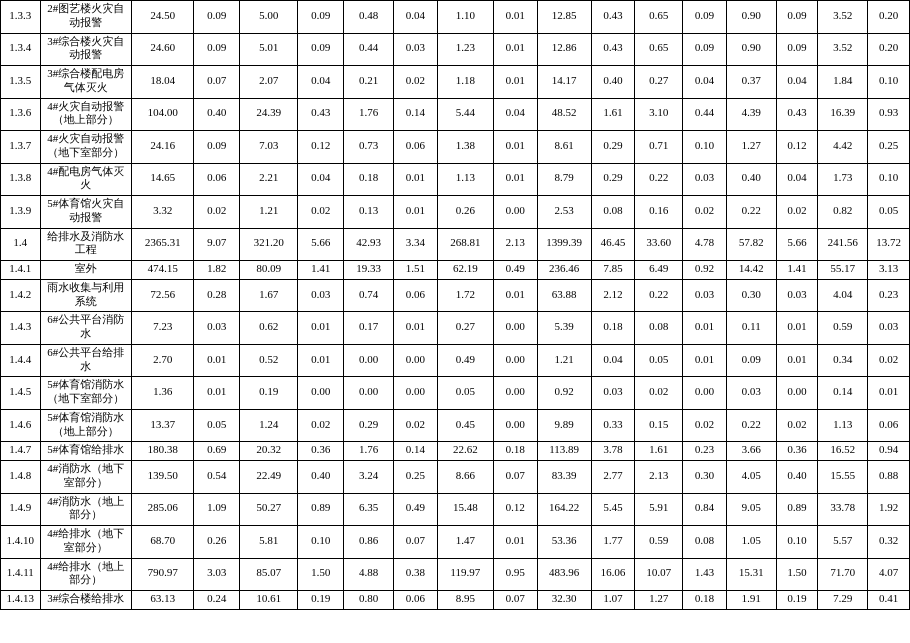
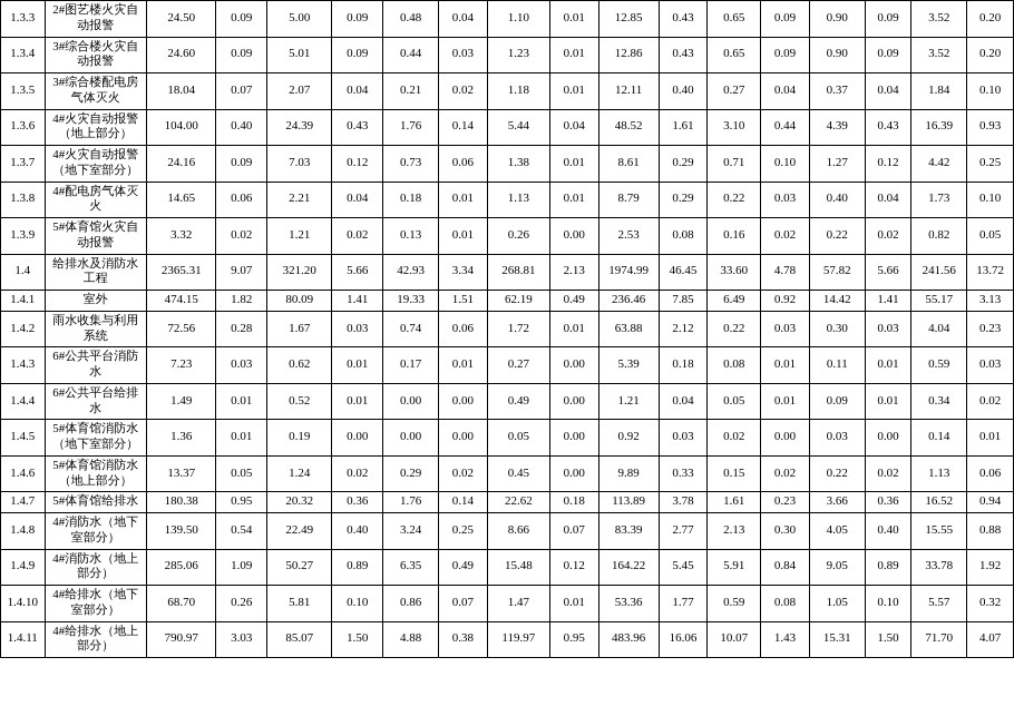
  1.3.3	2#图艺楼火灾自动报警	24.50	0.09	5.00	0.09	0.48	0.04	1.10	0.01	12.85	0.43	0.65	0.09	0.90	0.09	3.52	0.20
  1.3.4	3#综合楼火灾自动报警	24.60	0.09	5.01	0.09	0.44	0.03	1.23	0.01	12.86	0.43	0.65	0.09	0.90	0.09	3.52	0.20
- 1.3.5	3#综合楼配电房气体灭火	18.04	0.07	2.07	0.04	0.21	0.02	1.18	0.01	14.17	0.40	0.27	0.04	0.37	0.04	1.84	0.10
+ 1.3.5	3#综合楼配电房气体灭火	18.04	0.07	2.07	0.04	0.21	0.02	1.18	0.01	12.11	0.40	0.27	0.04	0.37	0.04	1.84	0.10
  1.3.6	4#火灾自动报警（地上部分）	104.00	0.40	24.39	0.43	1.76	0.14	5.44	0.04	48.52	1.61	3.10	0.44	4.39	0.43	16.39	0.93
  1.3.7	4#火灾自动报警（地下室部分）	24.16	0.09	7.03	0.12	0.73	0.06	1.38	0.01	8.61	0.29	0.71	0.10	1.27	0.12	4.42	0.25
  1.3.8	4#配电房气体灭火	14.65	0.06	2.21	0.04	0.18	0.01	1.13	0.01	8.79	0.29	0.22	0.03	0.40	0.04	1.73	0.10
  1.3.9	5#体育馆火灾自动报警	3.32	0.02	1.21	0.02	0.13	0.01	0.26	0.00	2.53	0.08	0.16	0.02	0.22	0.02	0.82	0.05
- 1.4	给排水及消防水工程	2365.31	9.07	321.20	5.66	42.93	3.34	268.81	2.13	1399.39	46.45	33.60	4.78	57.82	5.66	241.56	13.72
+ 1.4	给排水及消防水工程	2365.31	9.07	321.20	5.66	42.93	3.34	268.81	2.13	1974.99	46.45	33.60	4.78	57.82	5.66	241.56	13.72
  1.4.1	室外	474.15	1.82	80.09	1.41	19.33	1.51	62.19	0.49	236.46	7.85	6.49	0.92	14.42	1.41	55.17	3.13
  1.4.2	雨水收集与利用系统	72.56	0.28	1.67	0.03	0.74	0.06	1.72	0.01	63.88	2.12	0.22	0.03	0.30	0.03	4.04	0.23
  1.4.3	6#公共平台消防水	7.23	0.03	0.62	0.01	0.17	0.01	0.27	0.00	5.39	0.18	0.08	0.01	0.11	0.01	0.59	0.03
- 1.4.4	6#公共平台给排水	2.70	0.01	0.52	0.01	0.00	0.00	0.49	0.00	1.21	0.04	0.05	0.01	0.09	0.01	0.34	0.02
+ 1.4.4	6#公共平台给排水	1.49	0.01	0.52	0.01	0.00	0.00	0.49	0.00	1.21	0.04	0.05	0.01	0.09	0.01	0.34	0.02
  1.4.5	5#体育馆消防水（地下室部分）	1.36	0.01	0.19	0.00	0.00	0.00	0.05	0.00	0.92	0.03	0.02	0.00	0.03	0.00	0.14	0.01
  1.4.6	5#体育馆消防水（地上部分）	13.37	0.05	1.24	0.02	0.29	0.02	0.45	0.00	9.89	0.33	0.15	0.02	0.22	0.02	1.13	0.06
- 1.4.7	5#体育馆给排水	180.38	0.69	20.32	0.36	1.76	0.14	22.62	0.18	113.89	3.78	1.61	0.23	3.66	0.36	16.52	0.94
+ 1.4.7	5#体育馆给排水	180.38	0.95	20.32	0.36	1.76	0.14	22.62	0.18	113.89	3.78	1.61	0.23	3.66	0.36	16.52	0.94
  1.4.8	4#消防水（地下室部分）	139.50	0.54	22.49	0.40	3.24	0.25	8.66	0.07	83.39	2.77	2.13	0.30	4.05	0.40	15.55	0.88
  1.4.9	4#消防水（地上部分）	285.06	1.09	50.27	0.89	6.35	0.49	15.48	0.12	164.22	5.45	5.91	0.84	9.05	0.89	33.78	1.92
  1.4.10	4#给排水（地下室部分）	68.70	0.26	5.81	0.10	0.86	0.07	1.47	0.01	53.36	1.77	0.59	0.08	1.05	0.10	5.57	0.32
  1.4.11	4#给排水（地上部分）	790.97	3.03	85.07	1.50	4.88	0.38	119.97	0.95	483.96	16.06	10.07	1.43	15.31	1.50	71.70	4.07
- 1.4.13	3#综合楼给排水	63.13	0.24	10.61	0.19	0.80	0.06	8.95	0.07	32.30	1.07	1.27	0.18	1.91	0.19	7.29	0.41
